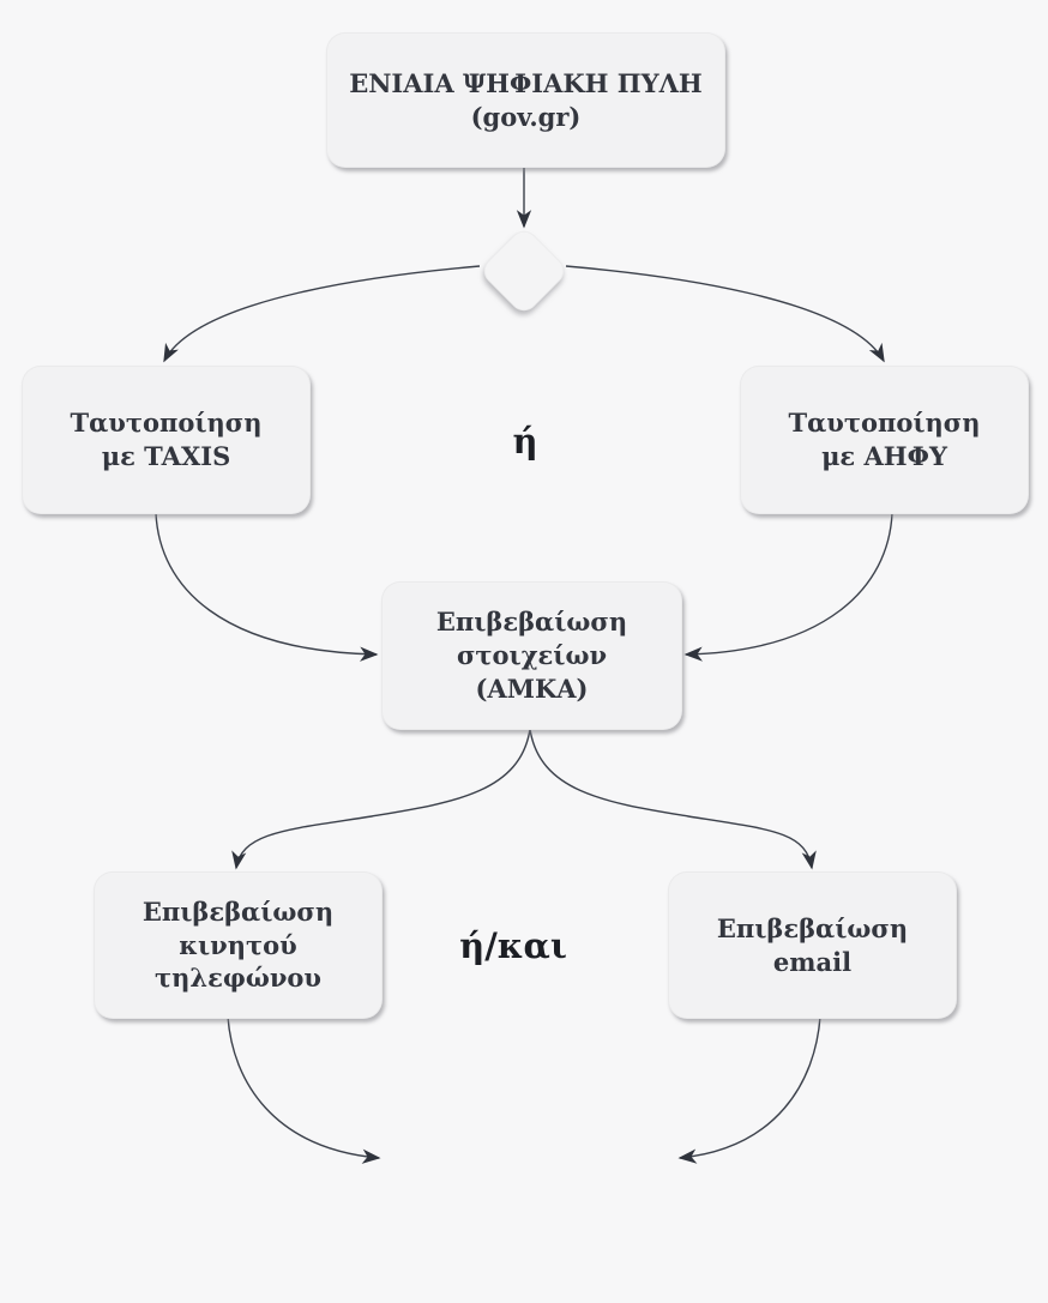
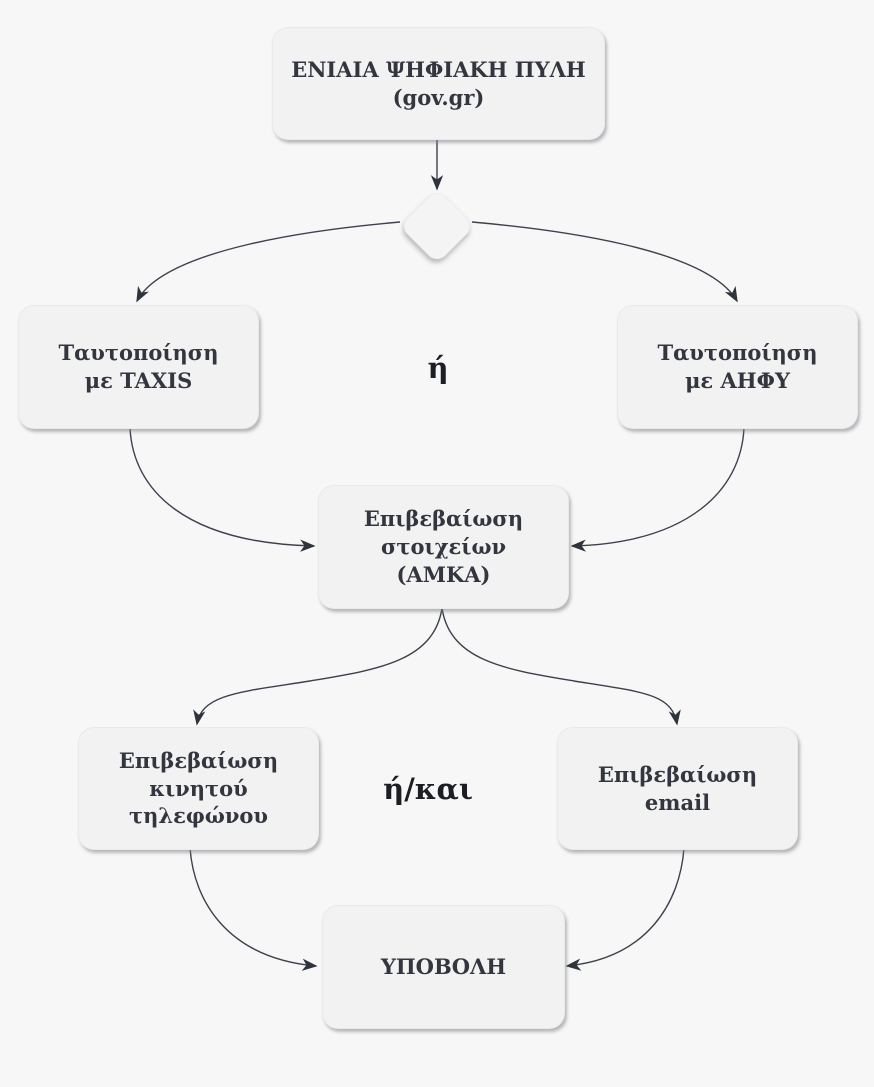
  ΕΝΙΑΙΑ ΨΗΦΙΑΚΗ ΠΥΛΗ
  (gov.gr)
  Ταυτοποίηση
  με TAXIS
  ή
  Ταυτοποίηση
  με ΑΗΦΥ
  Επιβεβαίωση
  στοιχείων
  (ΑΜΚΑ)
  Επιβεβαίωση
  κινητού
  τηλεφώνου
  ή/και
  Επιβεβαίωση
  email
+ ΥΠΟΒΟΛΗ
